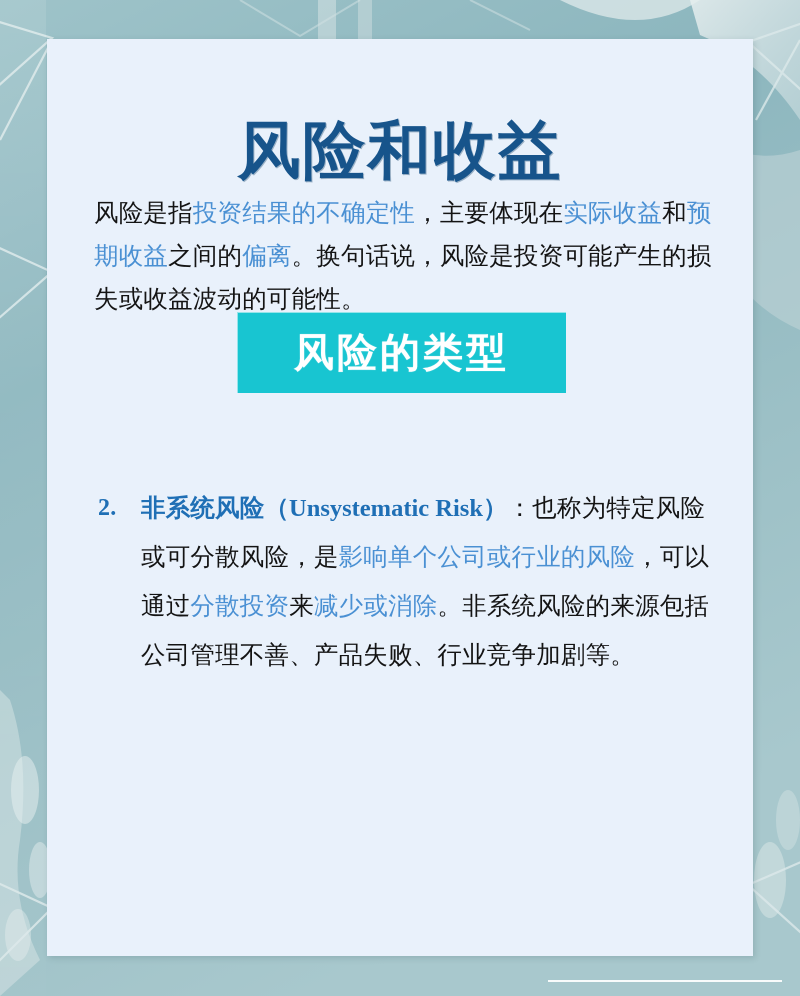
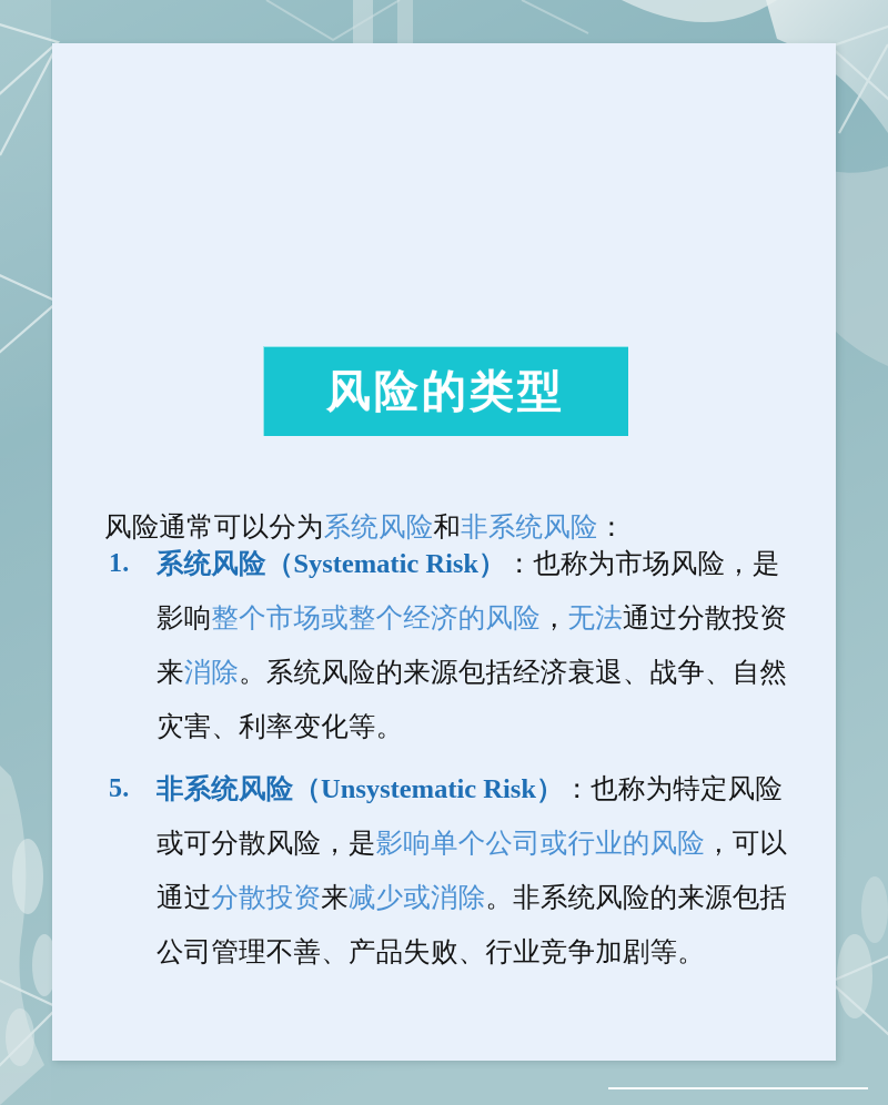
- 风险和收益
- 风险是指投资结果的不确定性，主要体现在实际收益和预期收益之间的偏离。换句话说，风险是投资可能产生的损失或收益波动的可能性。
  风险的类型
+ 风险通常可以分为系统风险和非系统风险：
+ 1.
+ 系统风险（Systematic Risk）：也称为市场风险，是影响整个市场或整个经济的风险，无法通过分散投资来消除。系统风险的来源包括经济衰退、战争、自然灾害、利率变化等。
- 2.
+ 5.
  非系统风险（Unsystematic Risk）：也称为特定风险或可分散风险，是影响单个公司或行业的风险，可以通过分散投资来减少或消除。非系统风险的来源包括公司管理不善、产品失败、行业竞争加剧等。
